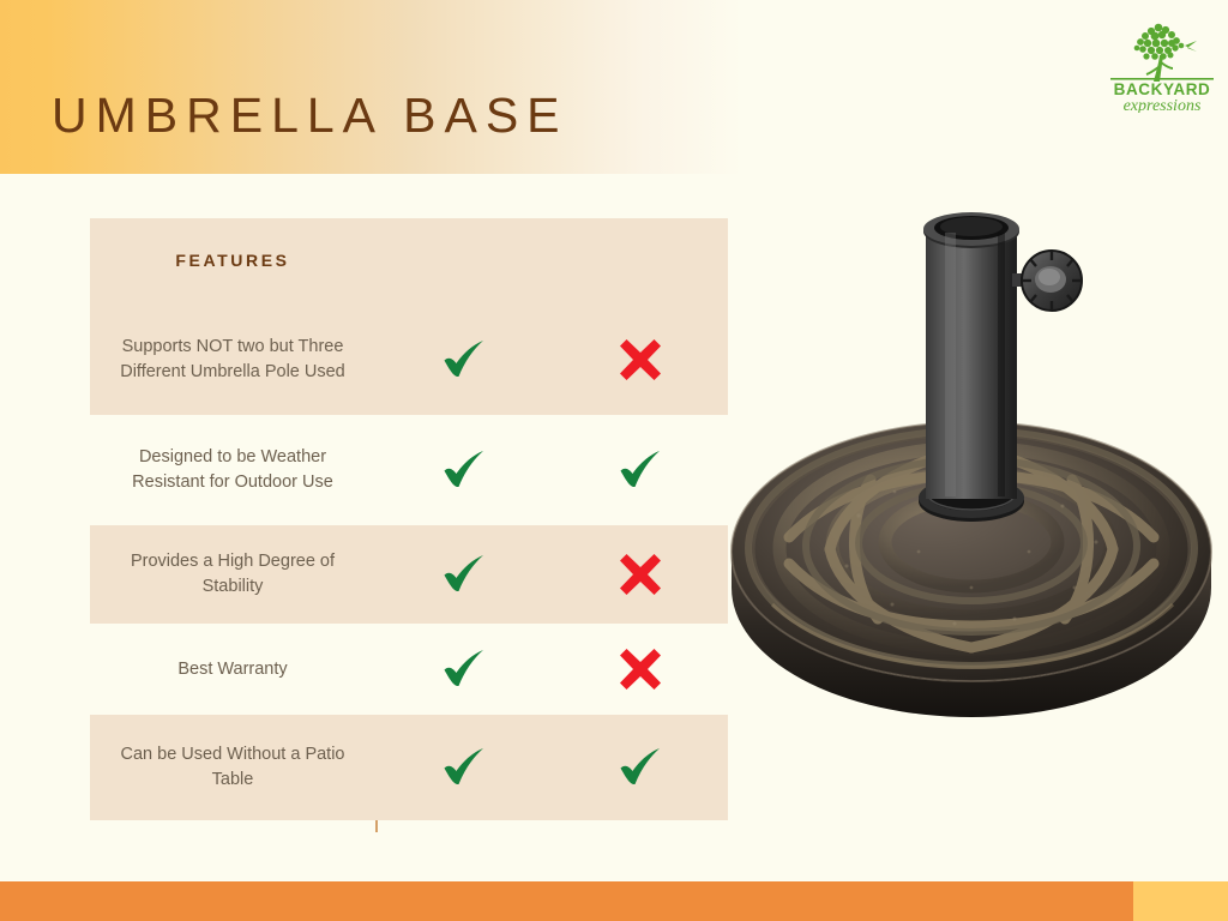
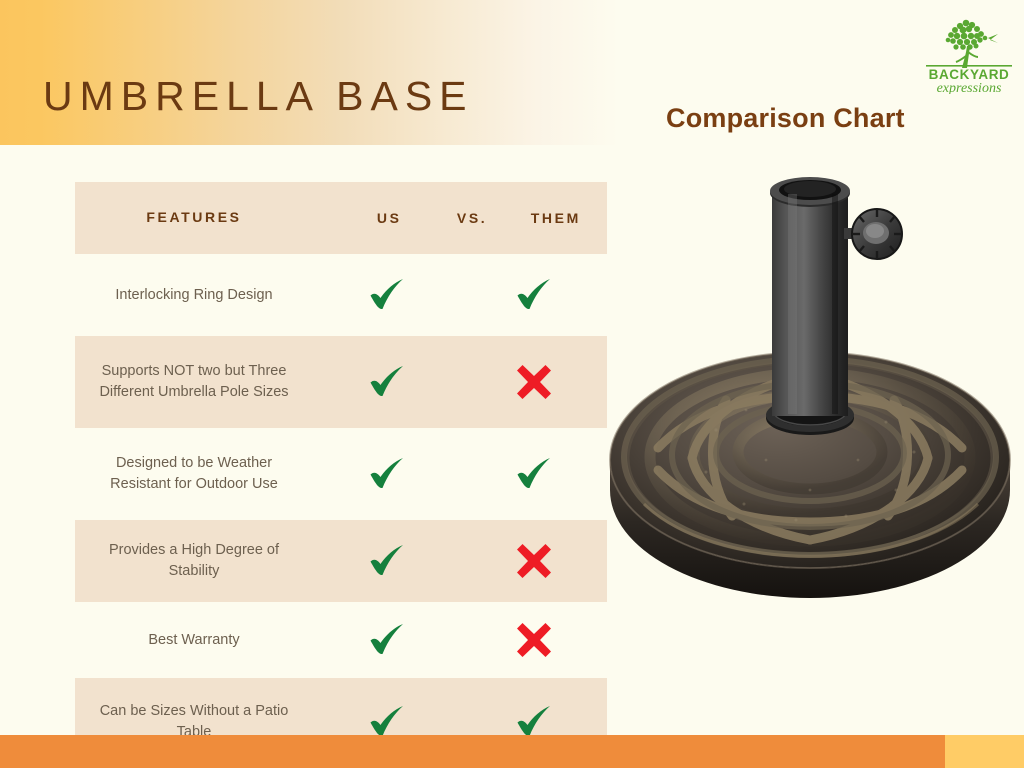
  UMBRELLA BASE
  BACKYARD
  expressions
+ Comparison Chart
  FEATURES
+ US
+ VS.
+ THEM
+ Interlocking Ring Design
- Supports NOT two but Three Different Umbrella Pole Used
+ Supports NOT two but Three Different Umbrella Pole Sizes
  Designed to be Weather Resistant for Outdoor Use
  Provides a High Degree of Stability
  Best Warranty
- Can be Used Without a Patio Table
+ Can be Sizes Without a Patio Table
